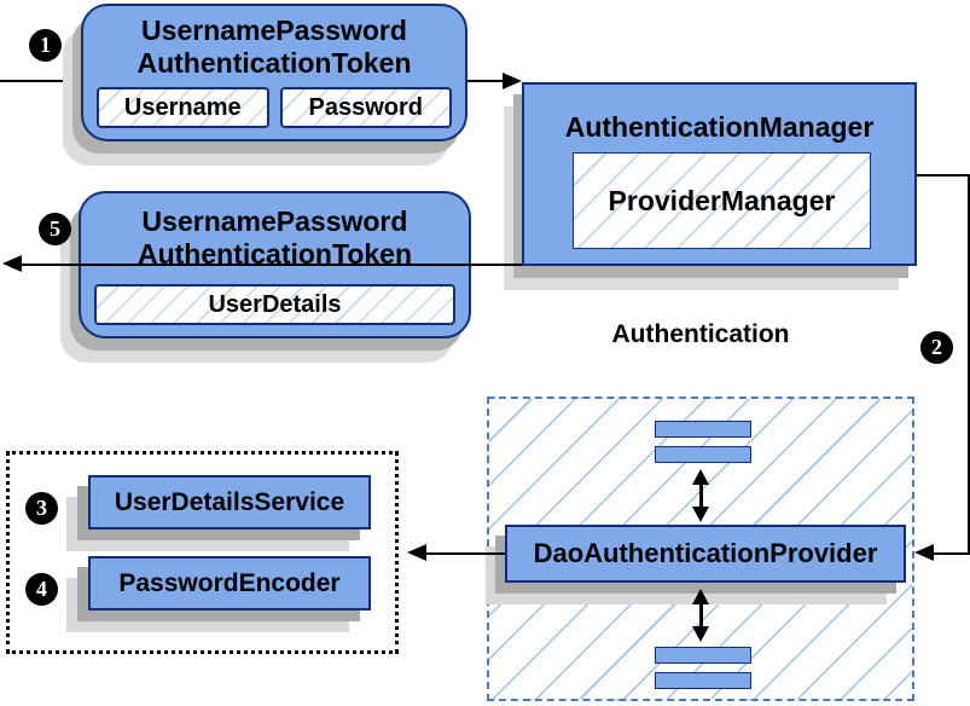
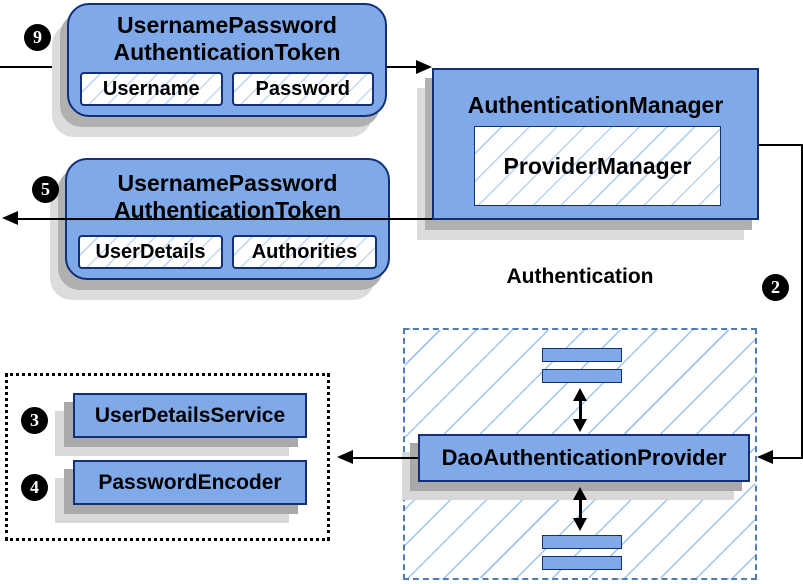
- 1
+ 9
  2
  3
  4
  5
  UsernamePassword
  AuthenticationToken
  Username
  Password
  AuthenticationManager
  ProviderManager
  UsernamePassword
  AuthenticationToken
  UserDetails
+ Authorities
  Authentication
  DaoAuthenticationProvider
  UserDetailsService
  PasswordEncoder
